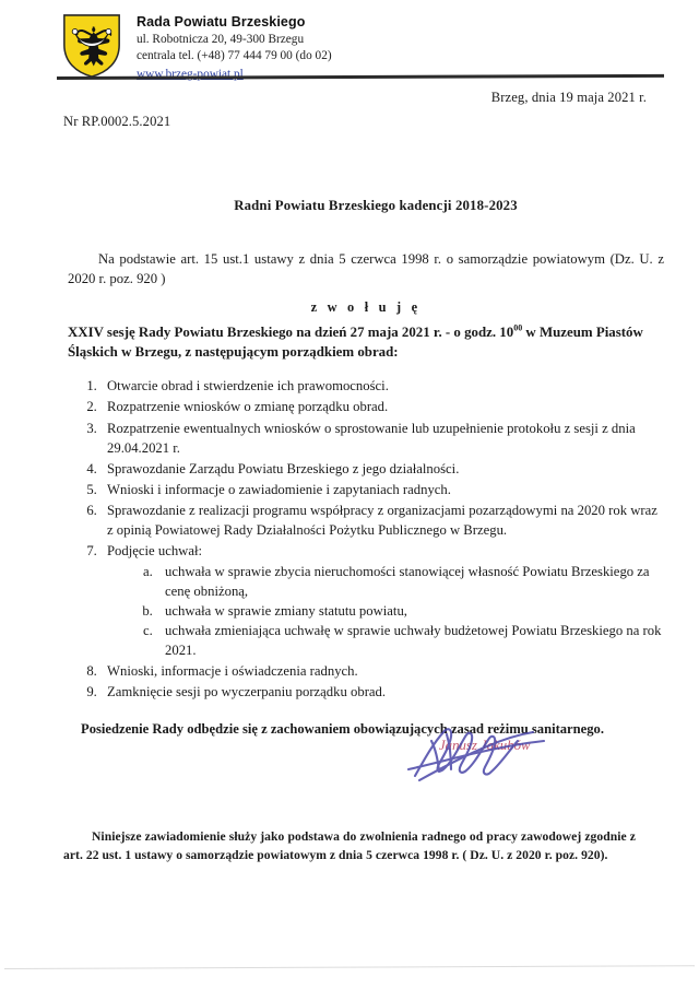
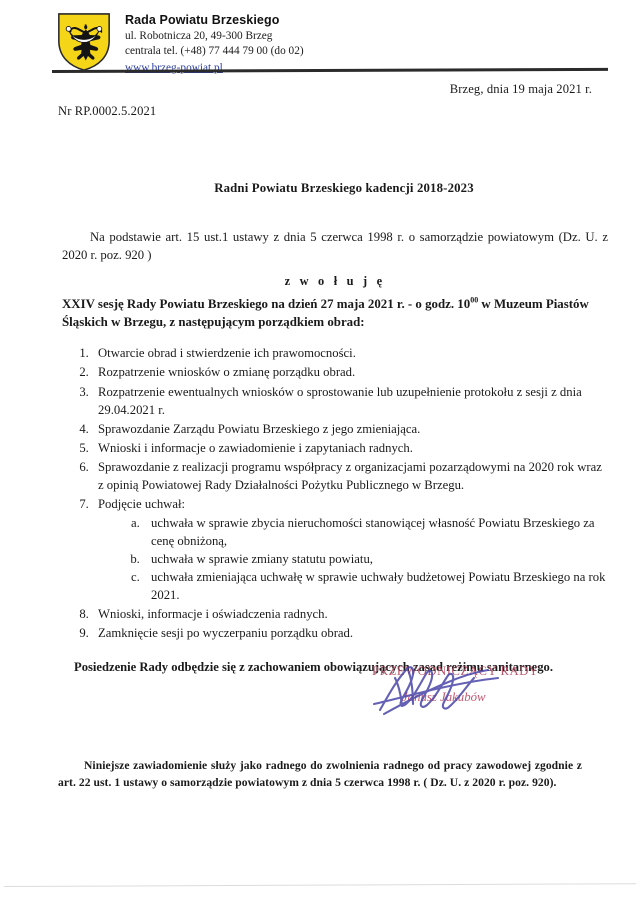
  Rada Powiatu Brzeskiego
- ul. Robotnicza 20, 49-300 Brzegu
+ ul. Robotnicza 20, 49-300 Brzeg
  centrala tel. (+48) 77 444 79 00 (do 02)
  Brzeg, dnia 19 maja 2021 r.
  Nr RP.0002.5.2021
  Radni Powiatu Brzeskiego kadencji 2018-2023
  Na podstawie art. 15 ust.1 ustawy z dnia 5 czerwca 1998 r. o samorządzie powiatowym (Dz. U. z 2020 r. poz. 920 )
  z w o ł u j ę
  XXIV sesję Rady Powiatu Brzeskiego na dzień 27 maja 2021 r. - o godz. 1000 w Muzeum Piastów Śląskich w Brzegu, z następującym porządkiem obrad:
  Otwarcie obrad i stwierdzenie ich prawomocności.
  Rozpatrzenie wniosków o zmianę porządku obrad.
  Rozpatrzenie ewentualnych wniosków o sprostowanie lub uzupełnienie protokołu z sesji z dnia 29.04.2021 r.
- Sprawozdanie Zarządu Powiatu Brzeskiego z jego działalności.
+ Sprawozdanie Zarządu Powiatu Brzeskiego z jego zmieniająca.
  Wnioski i informacje o zawiadomienie i zapytaniach radnych.
  Sprawozdanie z realizacji programu współpracy z organizacjami pozarządowymi na 2020 rok wraz z opinią Powiatowej Rady Działalności Pożytku Publicznego w Brzegu.
  Podjęcie uchwał:
  uchwała w sprawie zbycia nieruchomości stanowiącej własność Powiatu Brzeskiego za cenę obniżoną,
  uchwała w sprawie zmiany statutu powiatu,
  uchwała zmieniająca uchwałę w sprawie uchwały budżetowej Powiatu Brzeskiego na rok 2021.
  Wnioski, informacje i oświadczenia radnych.
  Zamknięcie sesji po wyczerpaniu porządku obrad.
  Posiedzenie Rady odbędzie się z zachowaniem obowiązujących zasad reżimu sanitarnego.
+ PRZEWODNICZĄCY RADY
  Janusz Jakubów
- Niniejsze zawiadomienie służy jako podstawa do zwolnienia radnego od pracy zawodowej zgodnie z art. 22 ust. 1 ustawy o samorządzie powiatowym z dnia 5 czerwca 1998 r. ( Dz. U. z 2020 r. poz. 920).
+ Niniejsze zawiadomienie służy jako radnego do zwolnienia radnego od pracy zawodowej zgodnie z art. 22 ust. 1 ustawy o samorządzie powiatowym z dnia 5 czerwca 1998 r. ( Dz. U. z 2020 r. poz. 920).
